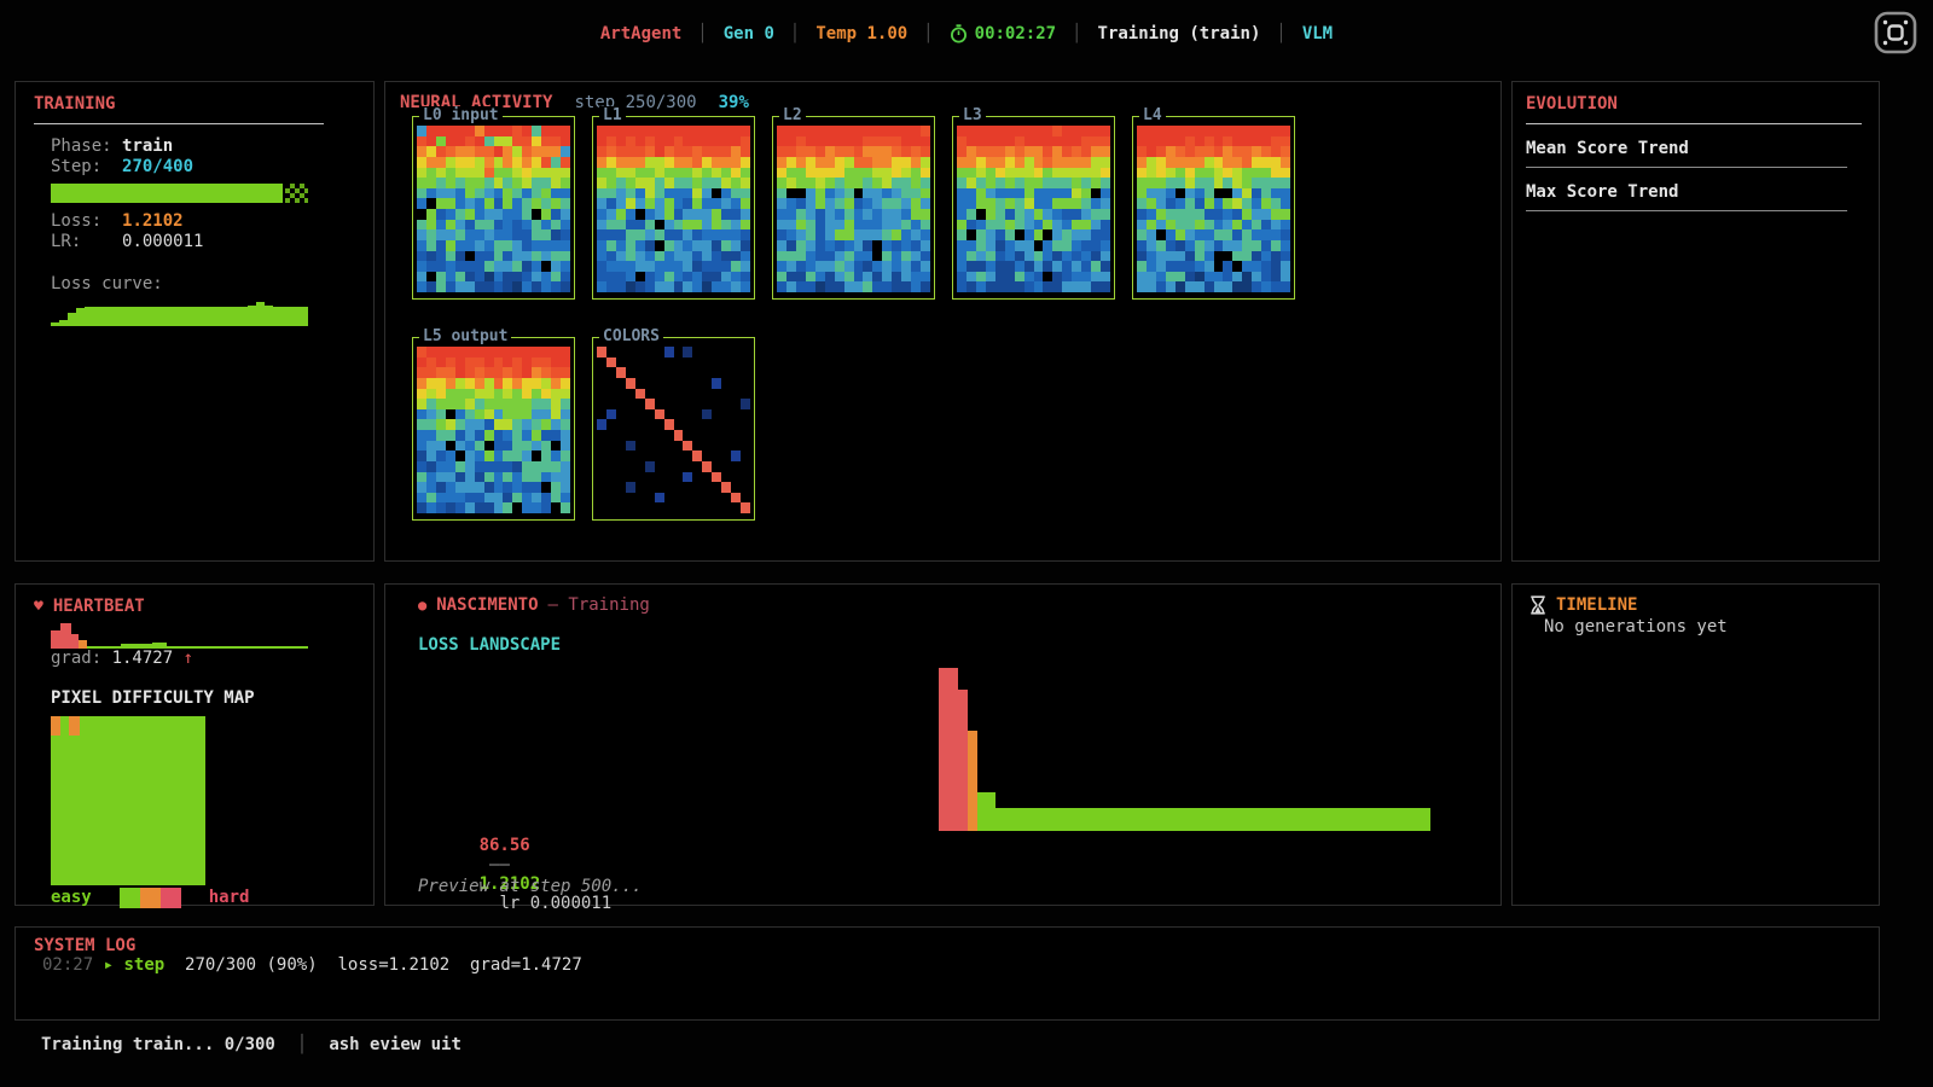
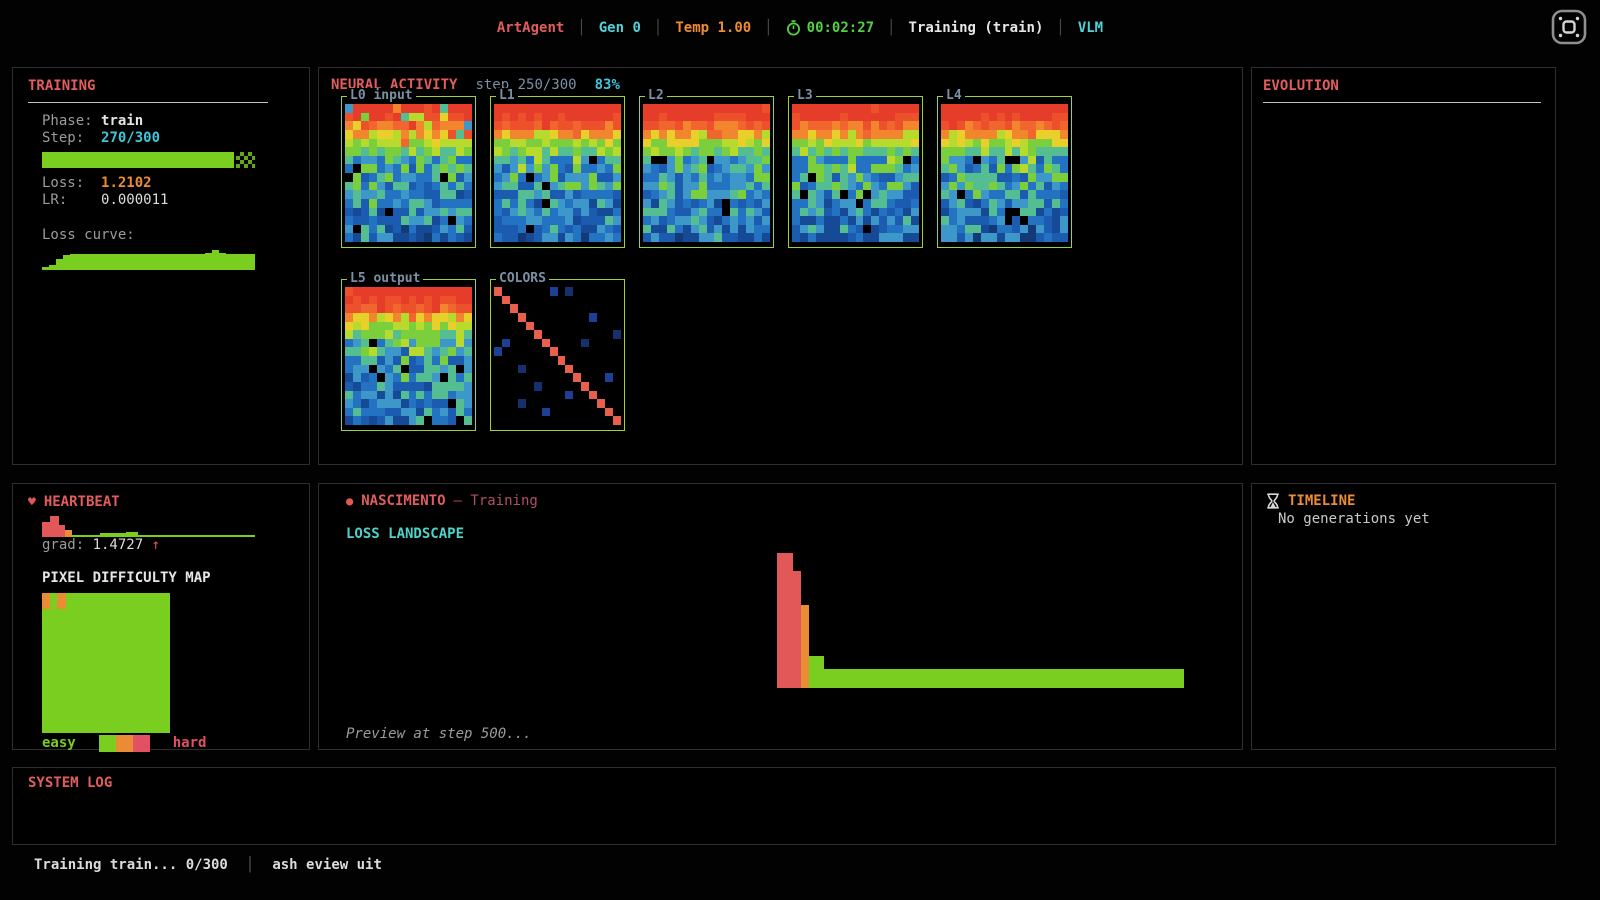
  ArtAgent
  │
  Gen 0
  │
  Temp 1.00
  │
  00:02:27
  │
  Training (train)
  │
  VLM
  TRAINING
  Phase: train
- Step: 270/400
+ Step: 270/300
  Loss: 1.2102
  LR: 0.000011
  Loss curve:
  NEURAL ACTIVITY
  step 250/300
- 39%
+ 83%
  L0 input
  L1
  L2
  L3
  L4
  L5 output
  COLORS
  EVOLUTION
- Mean Score Trend
- Max Score Trend
  ♥
  HEARTBEAT
  grad: 1.4727 ↑
  PIXEL DIFFICULTY MAP
  easy
  hard
  ●
  NASCIMENTO
  — Training
  LOSS LANDSCAPE
- 86.56 —— 1.2102 lr 0.000011
  Preview at step 500...
  TIMELINE
  No generations yet
  SYSTEM LOG
- 02:27 ▸ step 270/300 (90%) loss=1.2102 grad=1.4727
  Training train... 0/300
  │
  ash eview uit
